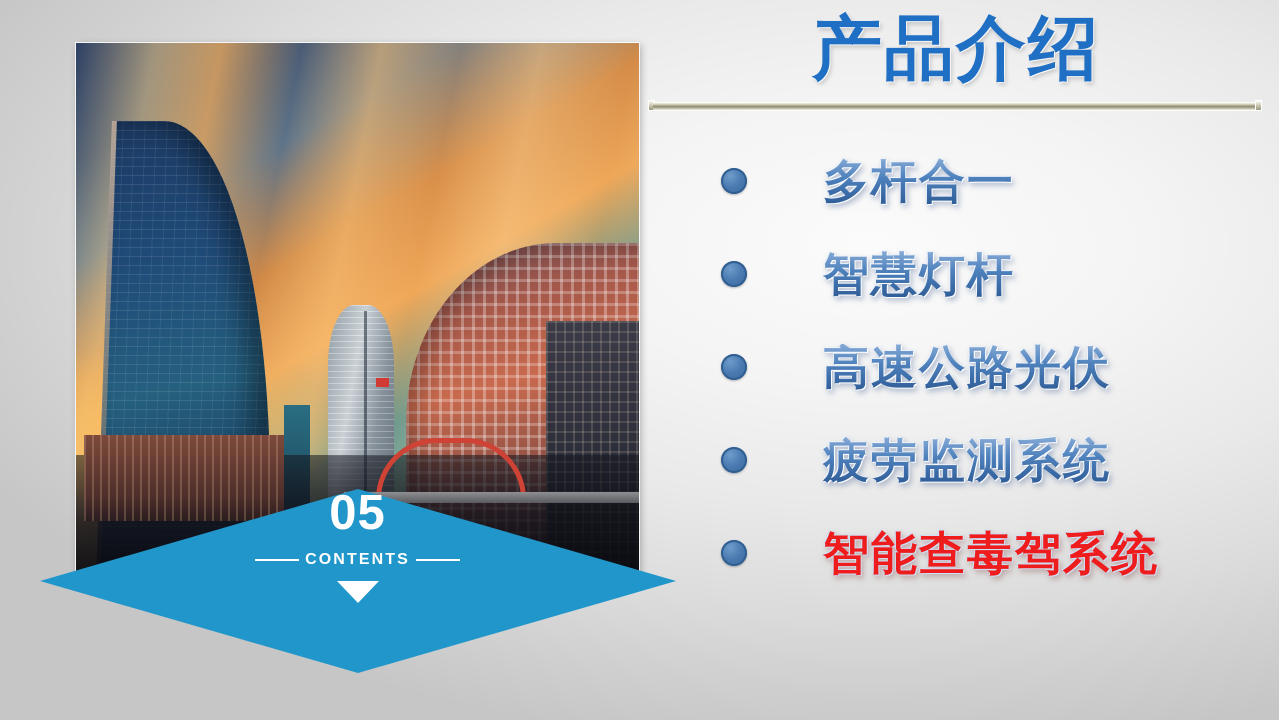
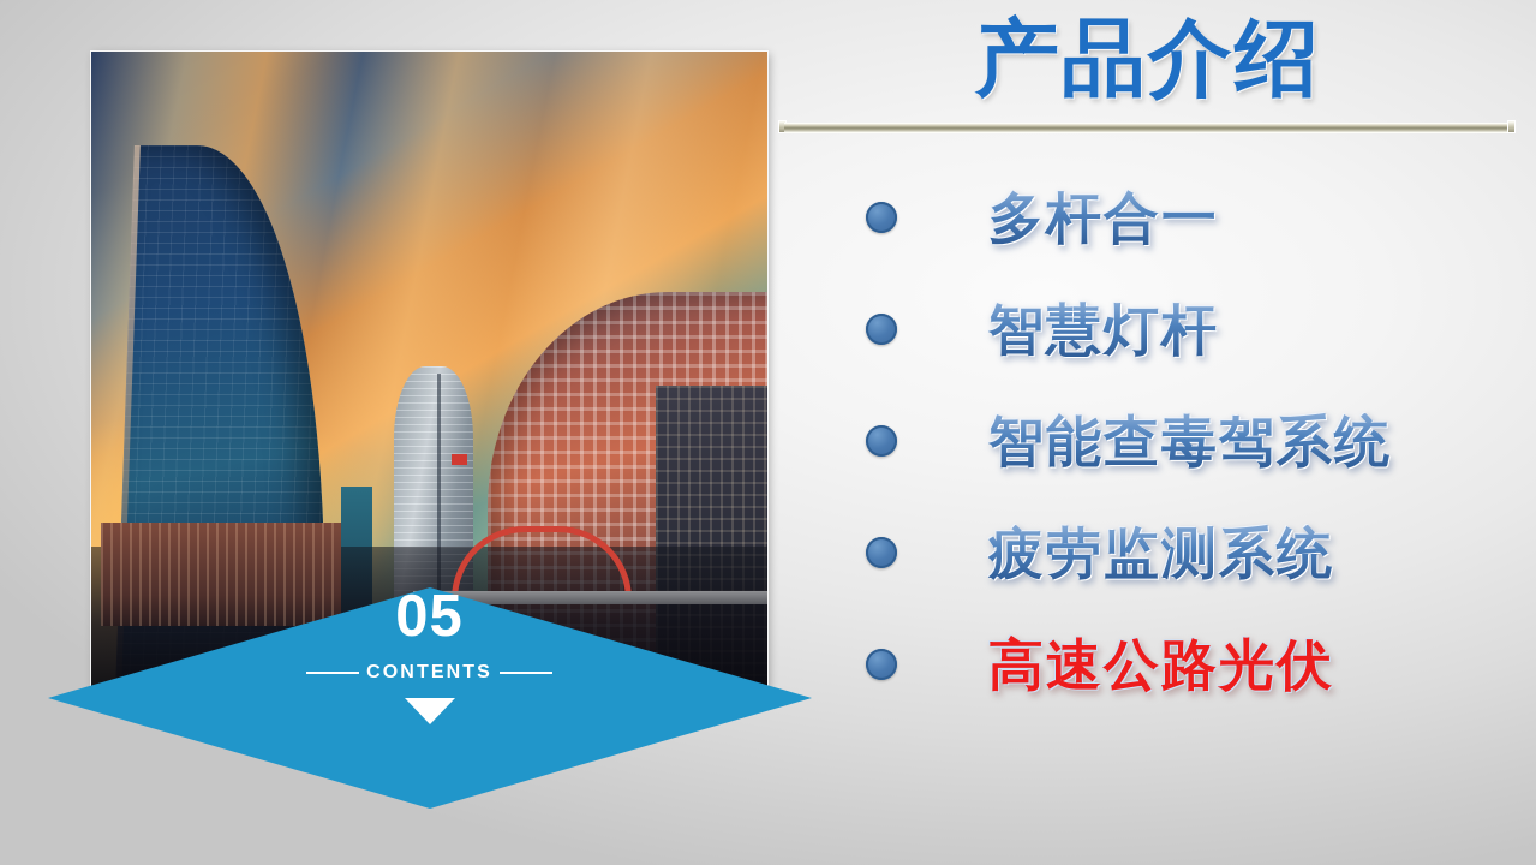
  05
  CONTENTS
  产品介绍
  多杆合一
  智慧灯杆
- 高速公路光伏
+ 智能查毒驾系统
  疲劳监测系统
- 智能查毒驾系统
+ 高速公路光伏
